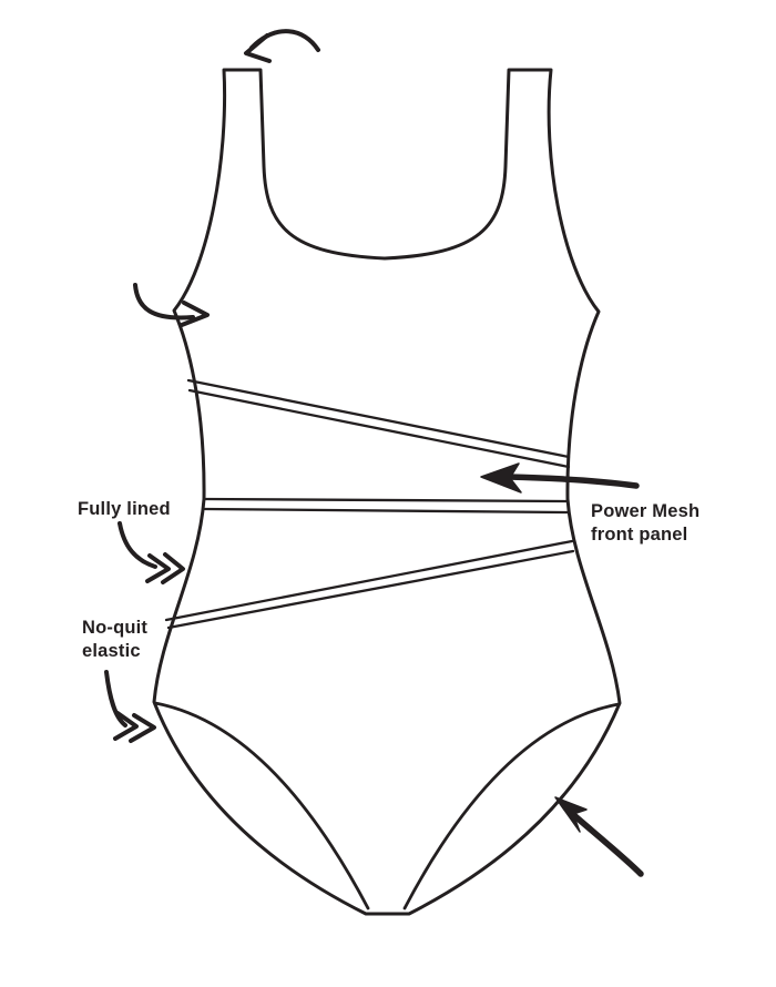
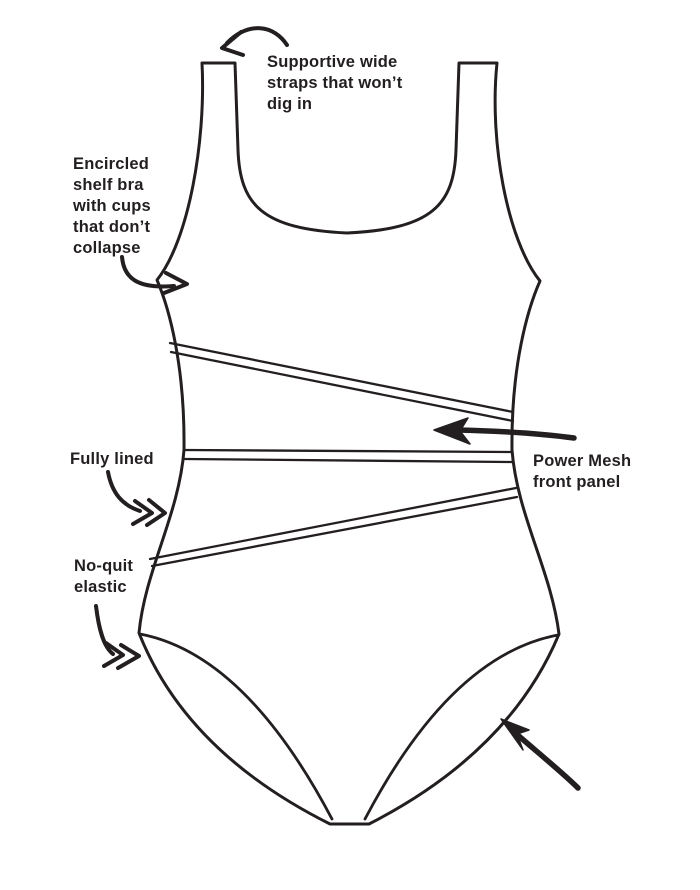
+ Supportive wide
+ straps that won’t
+ dig in
+ Encircled
+ shelf bra
+ with cups
+ that don’t
+ collapse
  Fully lined
  No-quit
  elastic
  Power Mesh
  front panel
